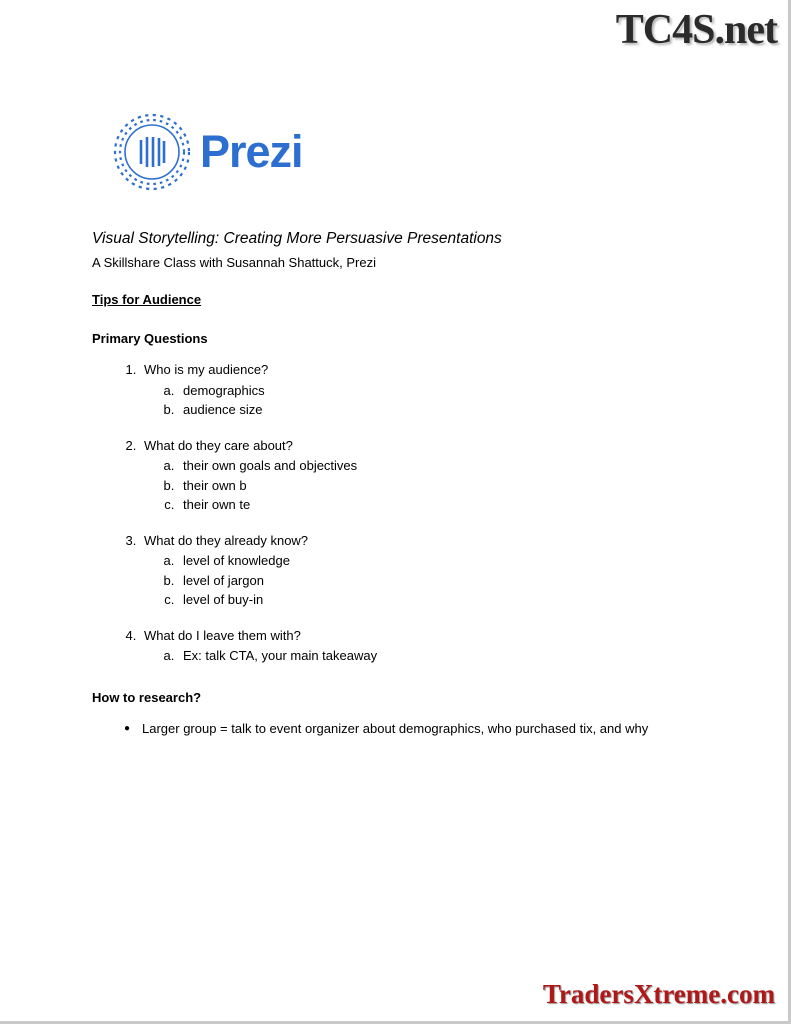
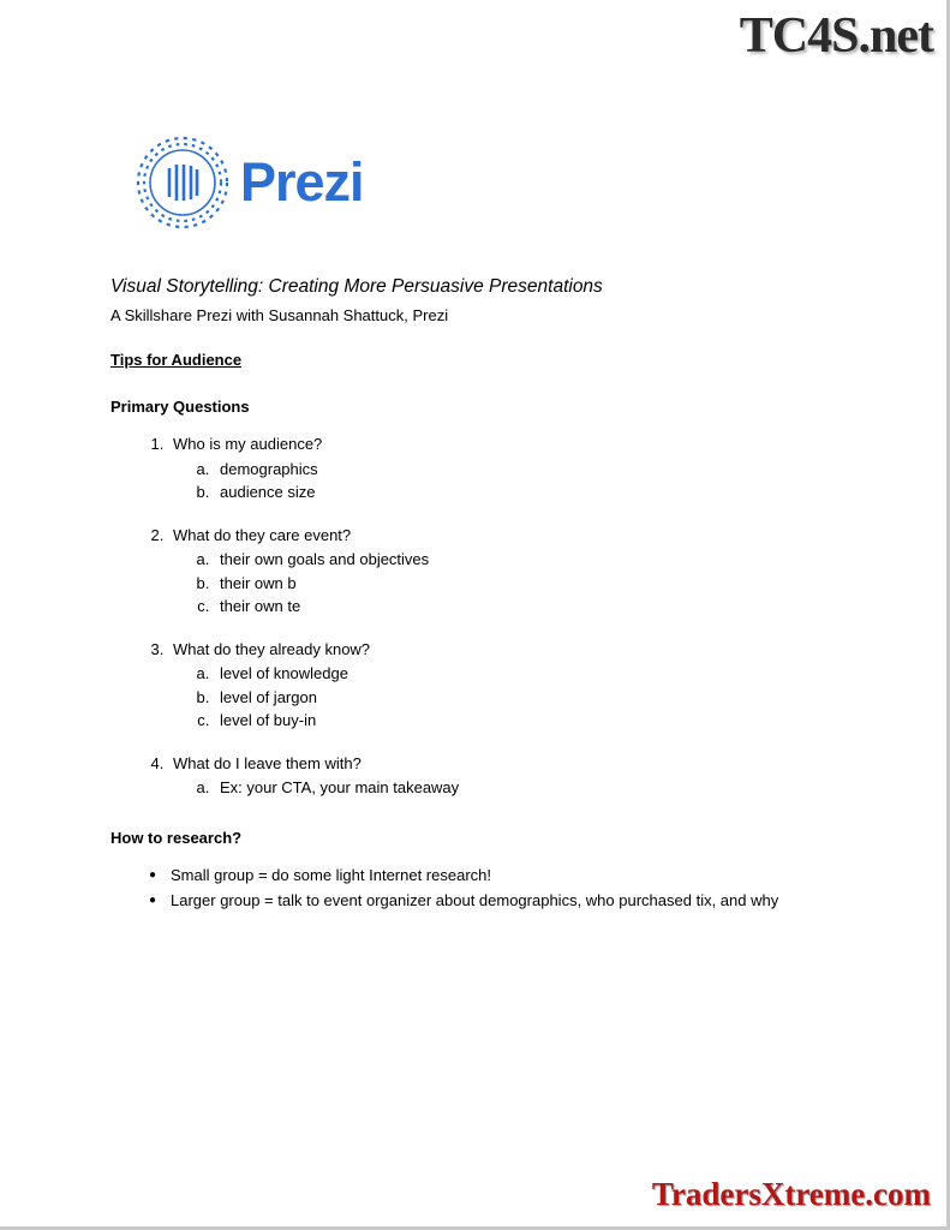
  TC4S.net
  Prezi
  Visual Storytelling: Creating More Persuasive Presentations
- A Skillshare Class with Susannah Shattuck, Prezi
+ A Skillshare Prezi with Susannah Shattuck, Prezi
  Tips for Audience
  Primary Questions
  Who is my audience?
  demographics
  audience size
- What do they care about?
+ What do they care event?
  their own goals and objectives
  their own b
  their own te
  What do they already know?
  level of knowledge
  level of jargon
  level of buy-in
  What do I leave them with?
- Ex: talk CTA, your main takeaway
+ Ex: your CTA, your main takeaway
  How to research?
+ Small group = do some light Internet research!
  Larger group = talk to event organizer about demographics, who purchased tix, and why
  TradersXtreme.com
